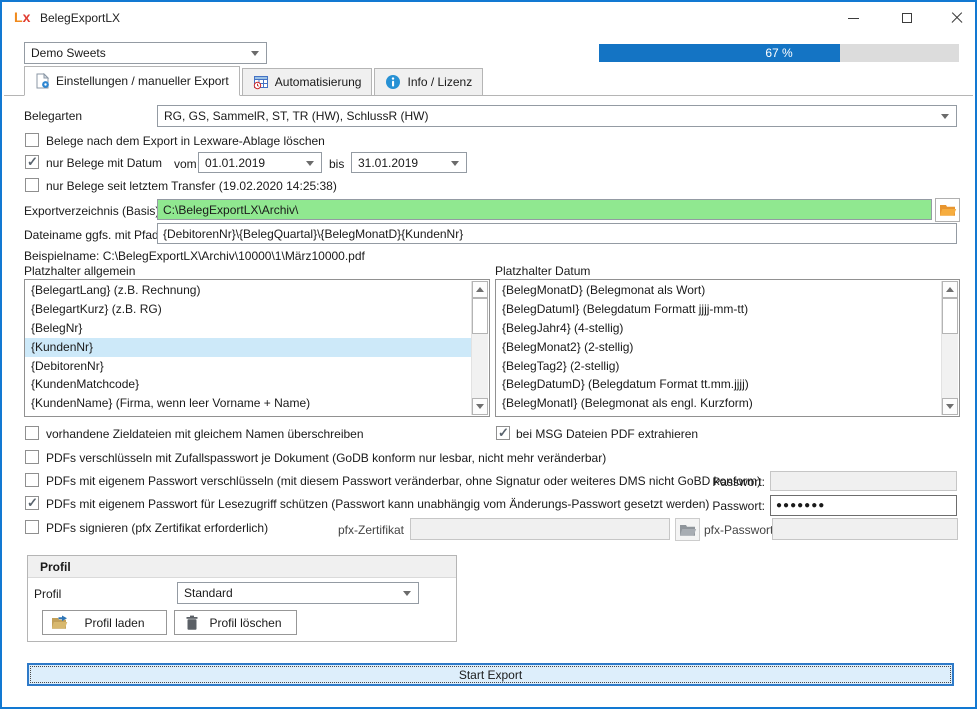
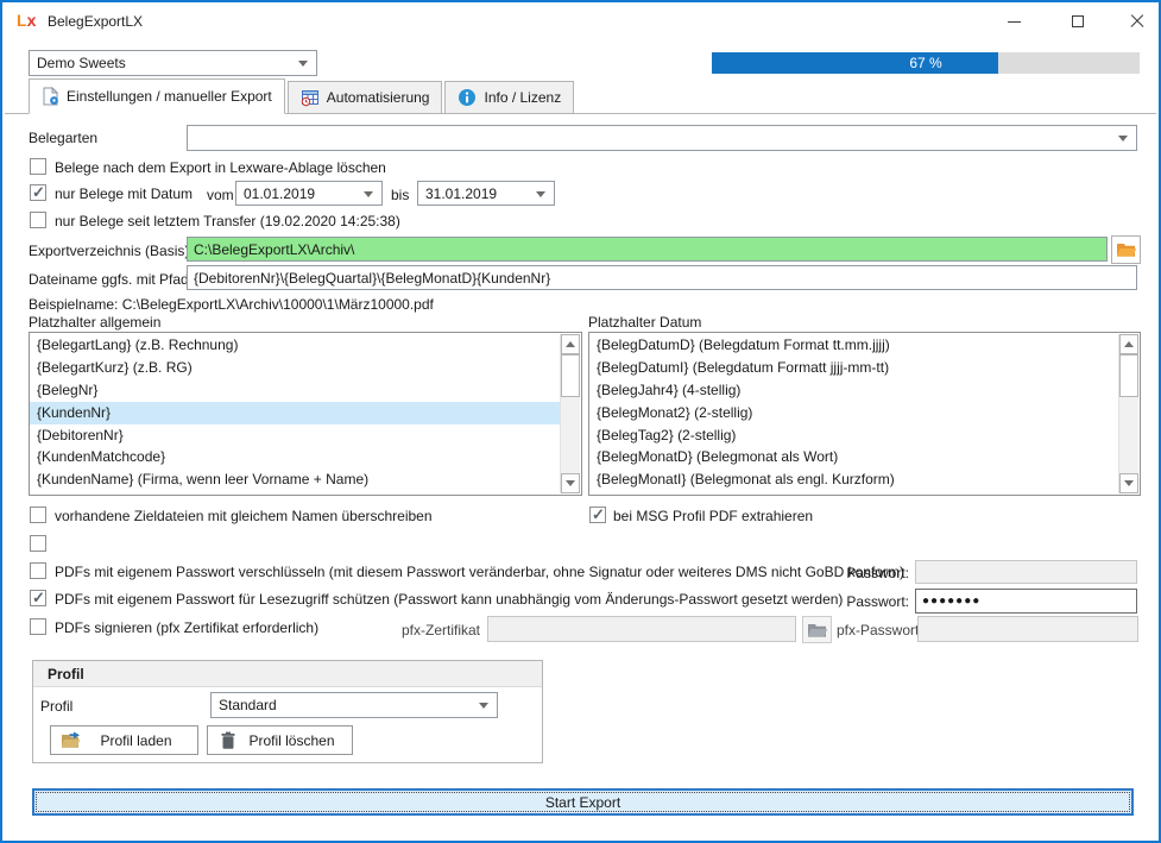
  Lx
  BelegExportLX
  Demo Sweets
  67 %
  Einstellungen / manueller Export
  Automatisierung
  Info / Lizenz
  Belegarten
- RG, GS, SammelR, ST, TR (HW), SchlussR (HW)
  Belege nach dem Export in Lexware-Ablage löschen
  nur Belege mit Datum
  vom
  01.01.2019
  bis
  31.01.2019
  nur Belege seit letztem Transfer (19.02.2020 14:25:38)
  Exportverzeichnis (Basis
  C:\BelegExportLX\Archiv\
  Dateiname ggfs. mit Pfad
  {DebitorenNr}\{BelegQuartal}\{BelegMonatD}{KundenNr}
  Beispielname: C:\BelegExportLX\Archiv\10000\1\März10000.pdf
  Platzhalter allgemein
  Platzhalter Datum
  {BelegartLang} (z.B. Rechnung)
  {BelegartKurz} (z.B. RG)
  {BelegNr}
  {KundenNr}
  {DebitorenNr}
  {KundenMatchcode}
  {KundenName} (Firma, wenn leer Vorname + Name)
- {BelegMonatD} (Belegmonat als Wort)
+ {BelegDatumD} (Belegdatum Format tt.mm.jjjj)
  {BelegDatumI} (Belegdatum Formatt jjjj-mm-tt)
  {BelegJahr4} (4-stellig)
  {BelegMonat2} (2-stellig)
  {BelegTag2} (2-stellig)
- {BelegDatumD} (Belegdatum Format tt.mm.jjjj)
+ {BelegMonatD} (Belegmonat als Wort)
  {BelegMonatI} (Belegmonat als engl. Kurzform)
  vorhandene Zieldateien mit gleichem Namen überschreiben
- bei MSG Dateien PDF extrahieren
+ bei MSG Profil PDF extrahieren
- PDFs verschlüsseln mit Zufallspasswort je Dokument (GoDB konform nur lesbar, nicht mehr veränderbar)
  PDFs mit eigenem Passwort verschlüsseln (mit diesem Passwort veränderbar, ohne Signatur oder weiteres DMS nicht GoBD konform)
  Passwort:
  PDFs mit eigenem Passwort für Lesezugriff schützen (Passwort kann unabhängig vom Änderungs-Passwort gesetzt werden)
  Passwort:
  ●●●●●●●
  PDFs signieren (pfx Zertifikat erforderlich)
  pfx-Zertifikat
  pfx-Passwor
  Profil
  Profil
  Standard
  Profil laden
  Profil löschen
  Start Export
